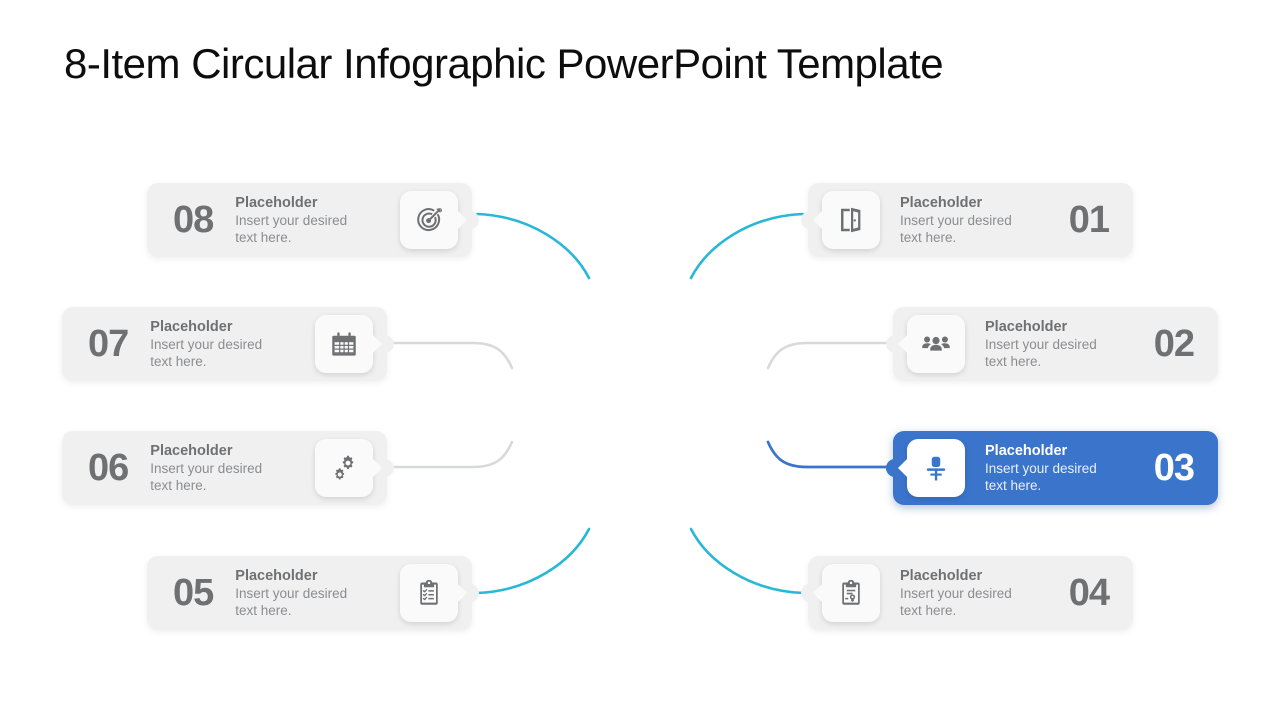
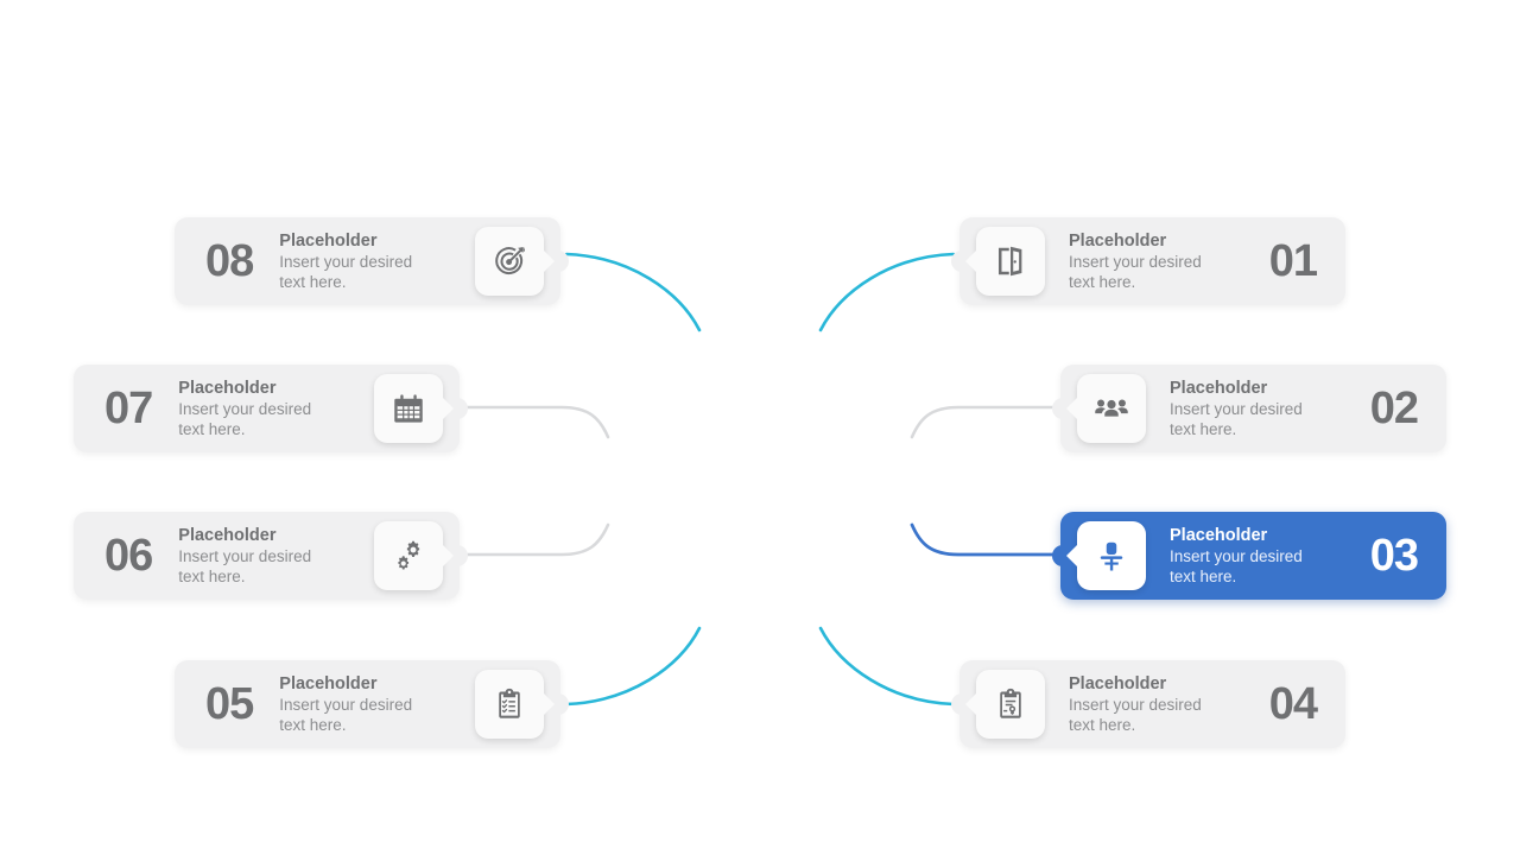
- 8-Item Circular Infographic PowerPoint Template
  Placeholder
  Insert your desired
  text here.
  01
  Placeholder
  Insert your desired
  text here.
  02
  Placeholder
  Insert your desired
  text here.
  03
  Placeholder
  Insert your desired
  text here.
  04
  05
  Placeholder
  Insert your desired
  text here.
  06
  Placeholder
  Insert your desired
  text here.
  07
  Placeholder
  Insert your desired
  text here.
  08
  Placeholder
  Insert your desired
  text here.
